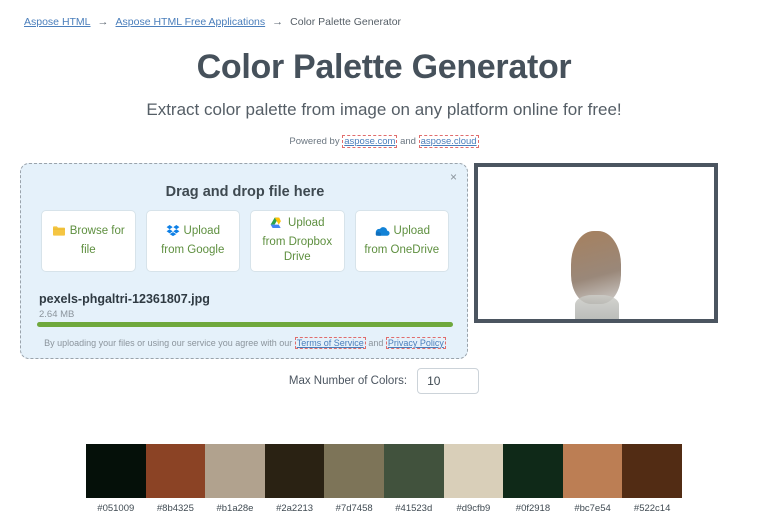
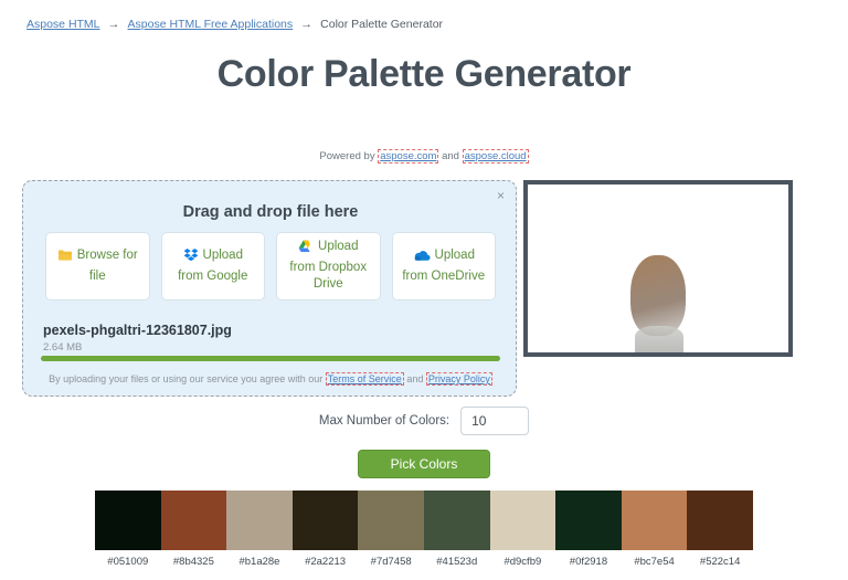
  Aspose HTML
  →
  Aspose HTML Free Applications
  →
  Color Palette Generator
  Color Palette Generator
- Extract color palette from image on any platform online for free!
  Powered by aspose.com and aspose.cloud
  ×
  Drag and drop file here
  Browse for
  file
  Upload
  from Google
  Upload
  from Dropbox
  Drive
  Upload
  from OneDrive
  pexels-phgaltri-12361807.jpg
  2.64 MB
  By uploading your files or using our service you agree with our Terms of Service and Privacy Policy
  Max Number of Colors:
  10
+ Pick Colors
  #051009
  #8b4325
  #b1a28e
  #2a2213
  #7d7458
  #41523d
  #d9cfb9
  #0f2918
  #bc7e54
  #522c14
